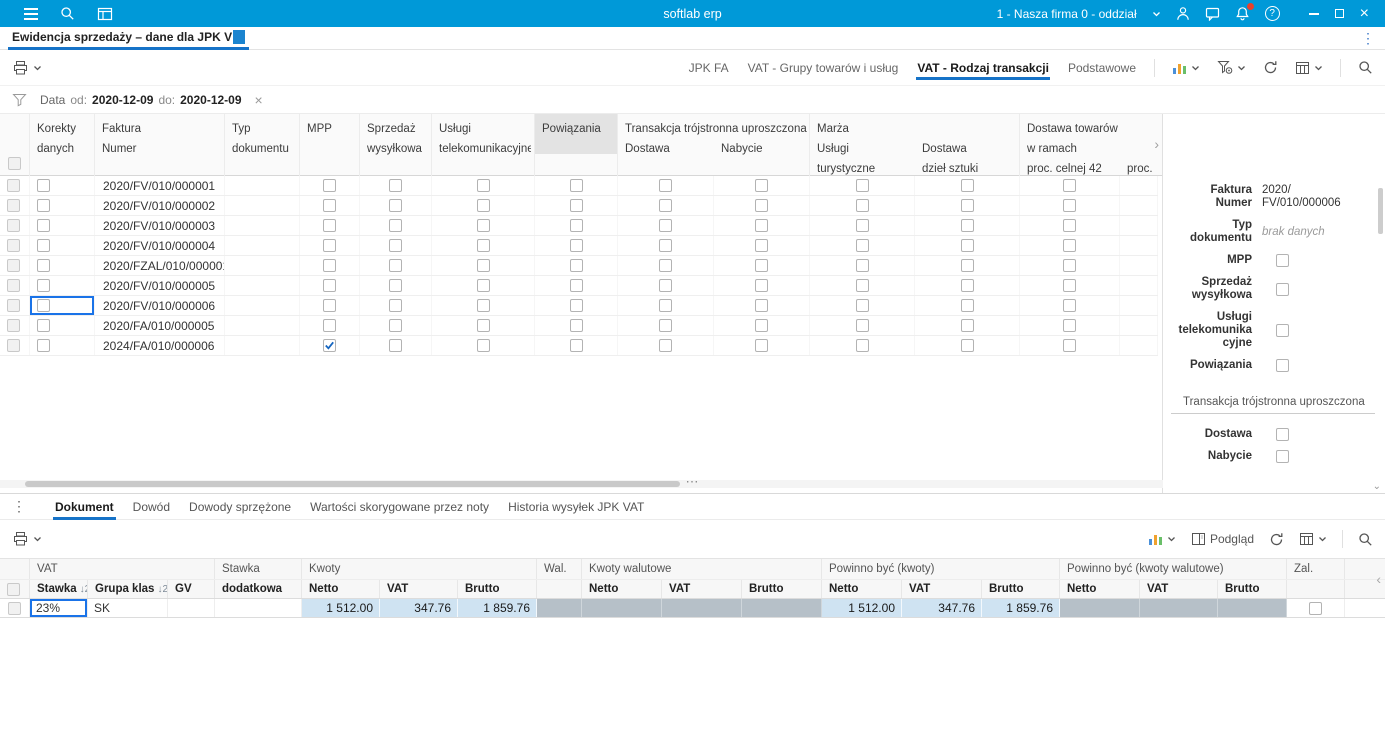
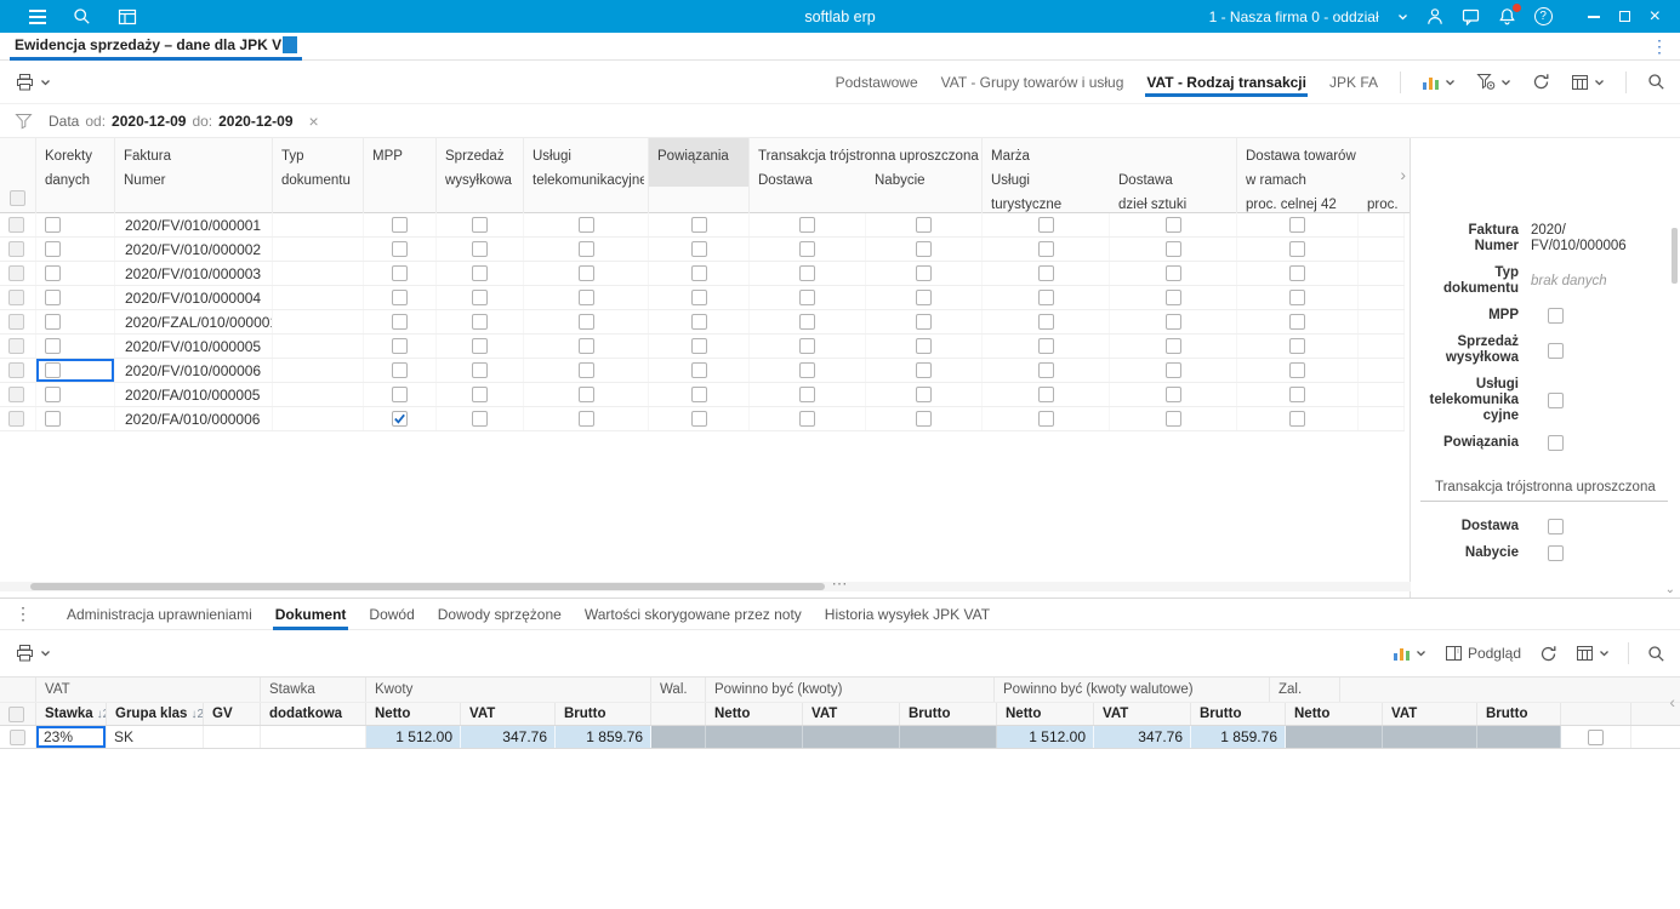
  softlab erp
  1 - Nasza firma 0 - oddział
  ?
  ×
  Ewidencja sprzedaży – dane dla JPK V
  ⋮
- JPK FA
+ Podstawowe
  VAT - Grupy towarów i usług
  VAT - Rodzaj transakcji
- Podstawowe
+ JPK FA
  Data
  od:
  2020-12-09
  do:
  2020-12-09
  ×
  Korekty
  danych
  Faktura
  Numer
  Typ
  dokumentu
  MPP
  Sprzedaż
  wysyłkowa
  Usługi
  telekomunikacyjne
  Powiązania
  Transakcja trójstronna uproszczona
  Dostawa
  Nabycie
  Marża
  Usługi
  turystyczne
  Dostawa
  dzieł sztuki
  Dostawa towarów
  w ramach
  proc. celnej 42
  proc.
  ›
  2020/FV/010/000001
  2020/FV/010/000002
  2020/FV/010/000003
  2020/FV/010/000004
  2020/FZAL/010/00000
  2020/FV/010/000005
  2020/FV/010/000006
  2020/FA/010/000005
- 2024/FA/010/000006
+ 2020/FA/010/000006
  Faktura Numer
  2020/
  FV/010/000006
  Typ dokumentu
  brak danych
  MPP
  Sprzedaż wysyłkowa
  Usługi telekomunikacyjne
  Powiązania
  Transakcja trójstronna uproszczona
  Dostawa
  Nabycie
  ⌄
  ⋯
  ⋮
+ Administracja uprawnieniami
  Dokument
  Dowód
  Dowody sprzężone
  Wartości skorygowane przez noty
  Historia wysyłek JPK VAT
  Podgląd
  VAT
  Stawka
  Kwoty
  Wal.
- Kwoty walutowe
  Powinno być (kwoty)
  Powinno być (kwoty walutowe)
  Zal.
  Stawka ↓
  Grupa klas ↓2
  GV
  dodatkowa
  Netto
  VAT
  Brutto
  Netto
  VAT
  Brutto
  Netto
  VAT
  Brutto
  Netto
  VAT
  Brutto
  ‹
  23%
  SK
  1 512.00
  347.76
  1 859.76
  1 512.00
  347.76
  1 859.76
